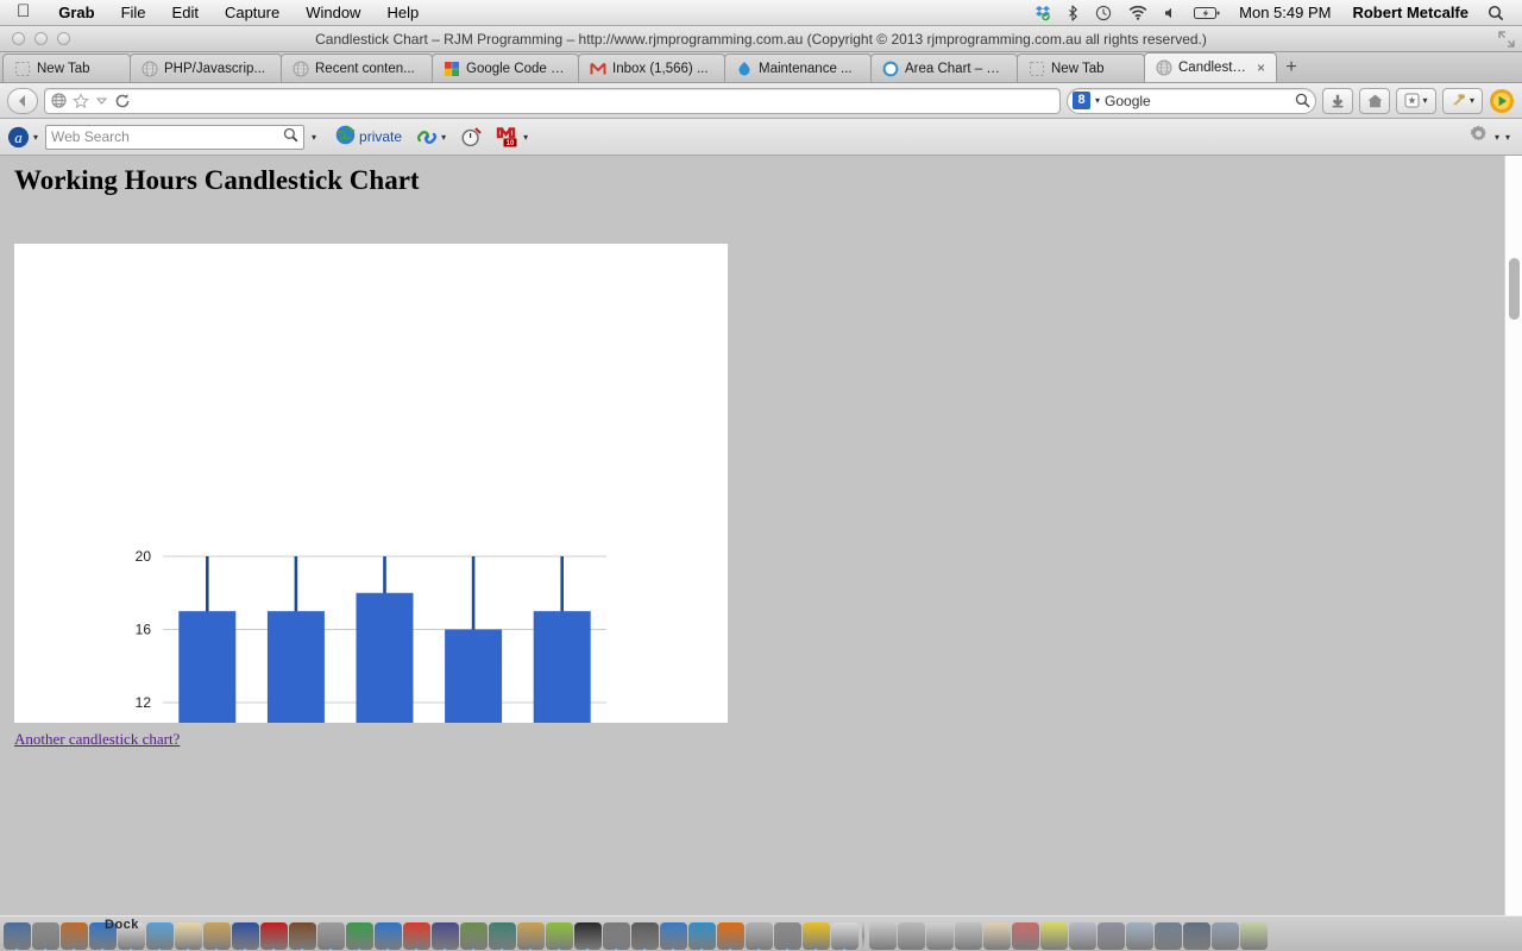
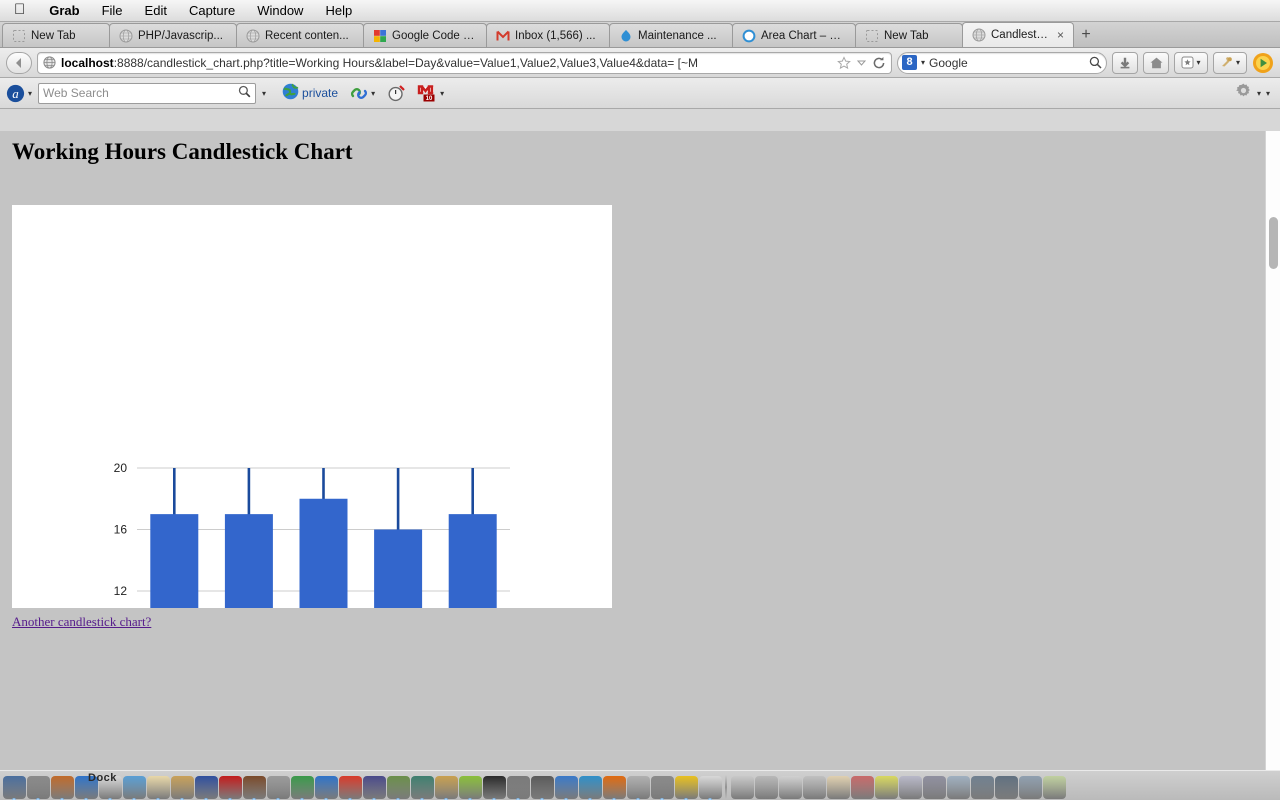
  
  Grab
  File
  Edit
  Capture
  Window
  Help
- Mon 5:49 PM
- Robert Metcalfe
- Candlestick Chart – RJM Programming – http://www.rjmprogramming.com.au (Copyright © 2013 rjmprogramming.com.au all rights reserved.)
  New Tab
  PHP/Javascrip...
  Recent conten...
  Google Code P..
  Inbox (1,566) ...
  Maintenance ...
  Area Chart – R...
  New Tab
  Candlestick
  ×
  +
+ localhost:8888/candlestick_chart.php?title=Working Hours&label=Day&value=Value1,Value2,Value3,Value4&data= [~M
  8
  ▾
  Google
  ▾
  ▾
  a
  ▾
  Web Search
  ▾
  private
  ▾
  ▾
  ▾
  ▾
  Working Hours Candlestick Chart
  20
  16
  12
  Another candlestick chart?
  Dock
